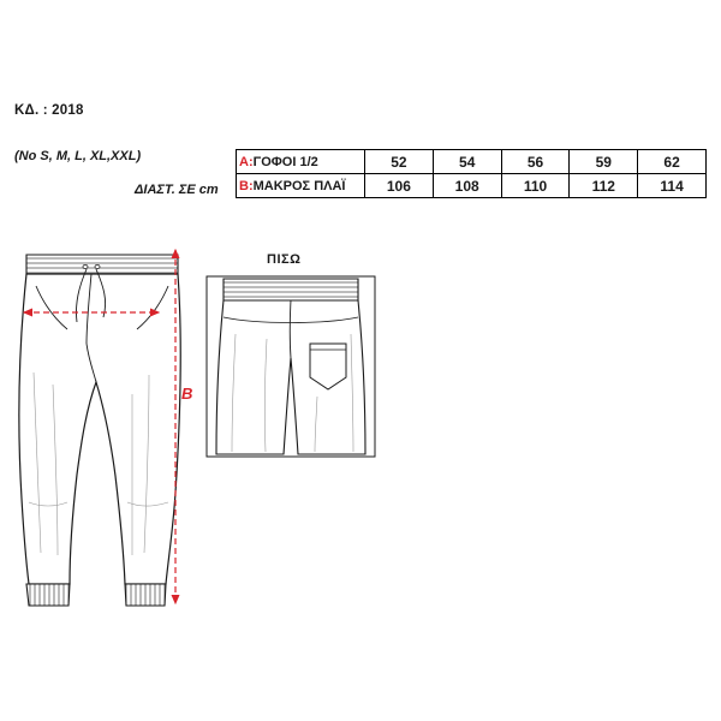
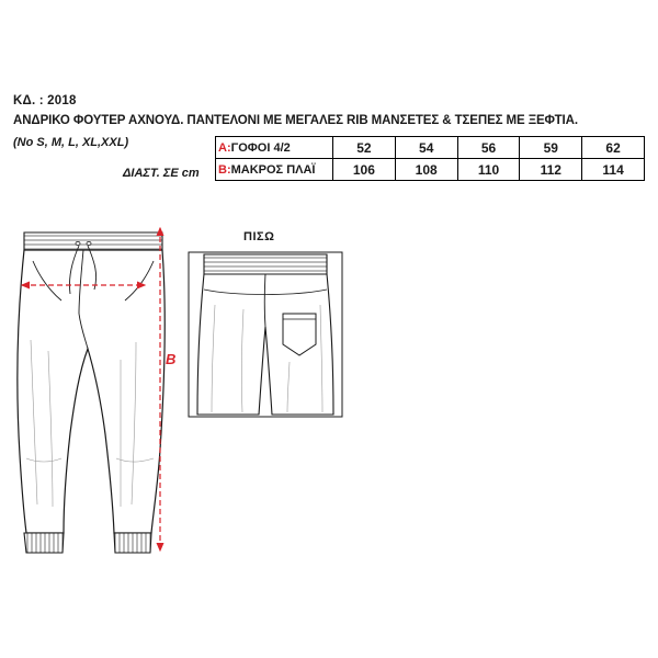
  ΚΔ. : 2018
+ ΑΝΔΡΙΚΟ ΦΟΥΤΕΡ ΑΧΝΟΥΔ. ΠΑΝΤΕΛΟΝΙ ΜΕ ΜΕΓΑΛΕΣ RIB ΜΑΝΣΕΤΕΣ & ΤΣΕΠΕΣ ΜΕ ΞΕΦΤΙΑ.
  (No S, M, L, XL,XXL)
  ΔΙΑΣΤ. ΣΕ cm
- Α:ΓΟΦΟΙ 1/2	52	54	56	59	62
+ Α:ΓΟΦΟΙ 4/2	52	54	56	59	62
  Β:ΜΑΚΡΟΣ ΠΛΑΪ	106	108	110	112	114
  ΠΙΣΩ
  B
